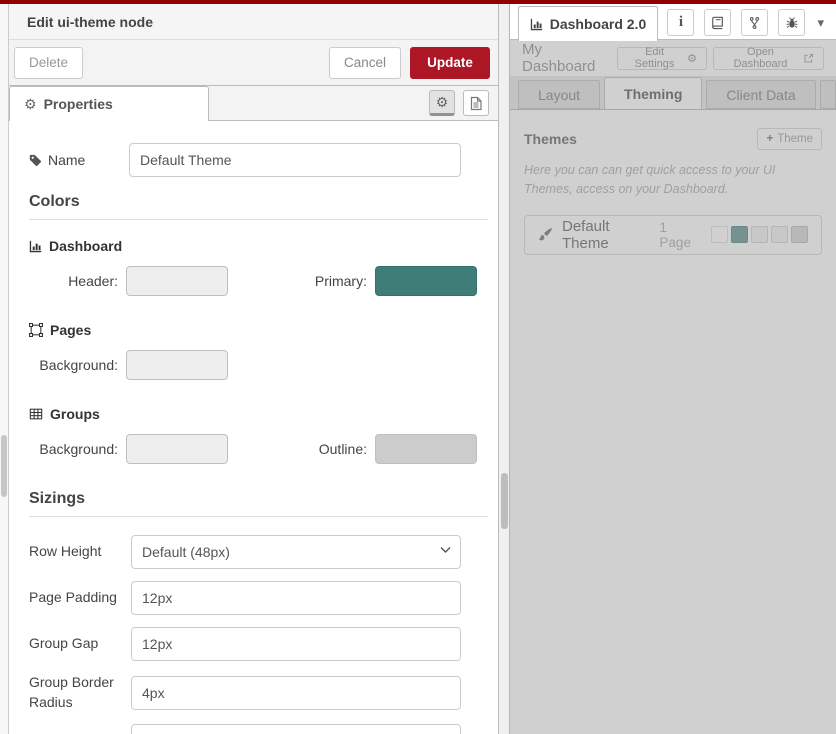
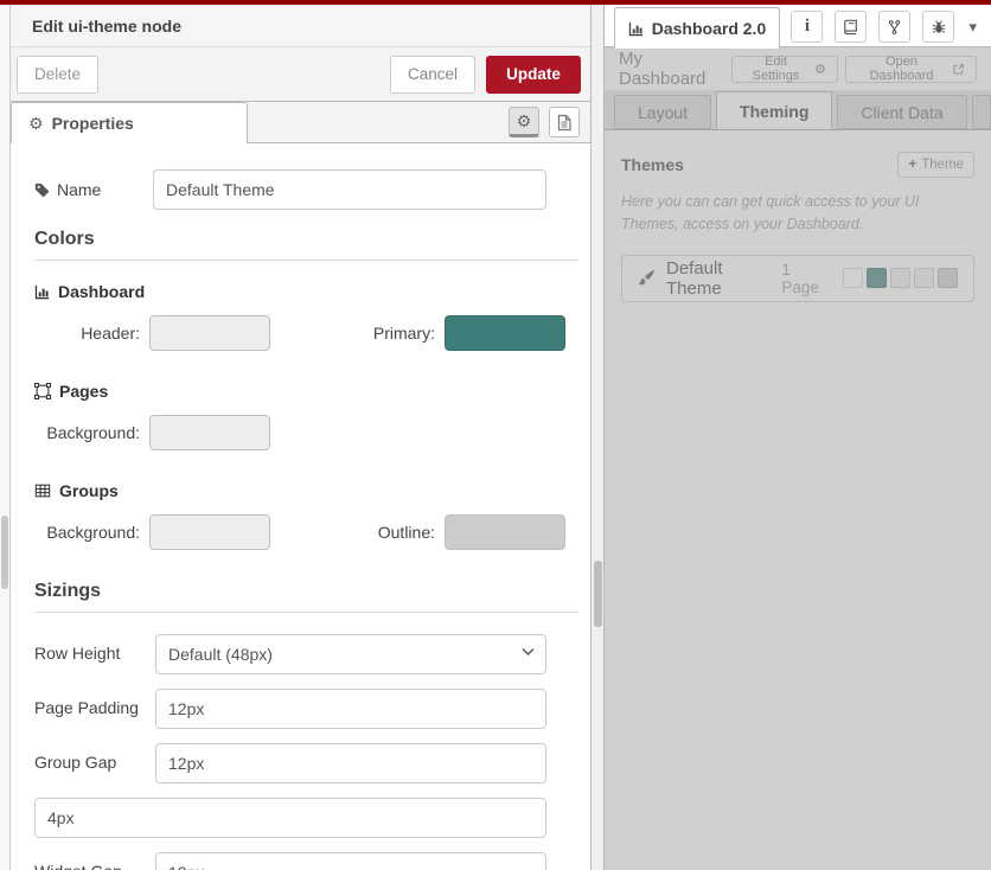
  Edit ui-theme node
  Delete
  Cancel
  Update
  ⚙
  Properties
  ⚙
  Name
  Default Theme
  Colors
  Dashboard
  Header:
  Primary:
  Pages
  Background:
  Groups
  Background:
  Outline:
  Sizings
  Row Height
  Default (48px)
  Page Padding
  12px
  Group Gap
  12px
- Group Border Radius
  4px
  Dashboard 2.0
  i
  ▾
  My Dashboard
  Edit Settings
  ⚙
  Open Dashboard
  Layout
  Theming
  Client Data
  Themes
  +
  Theme
  Here you can can get quick access to your UI Themes, access on your Dashboard.
  Default Theme
  1 Page
